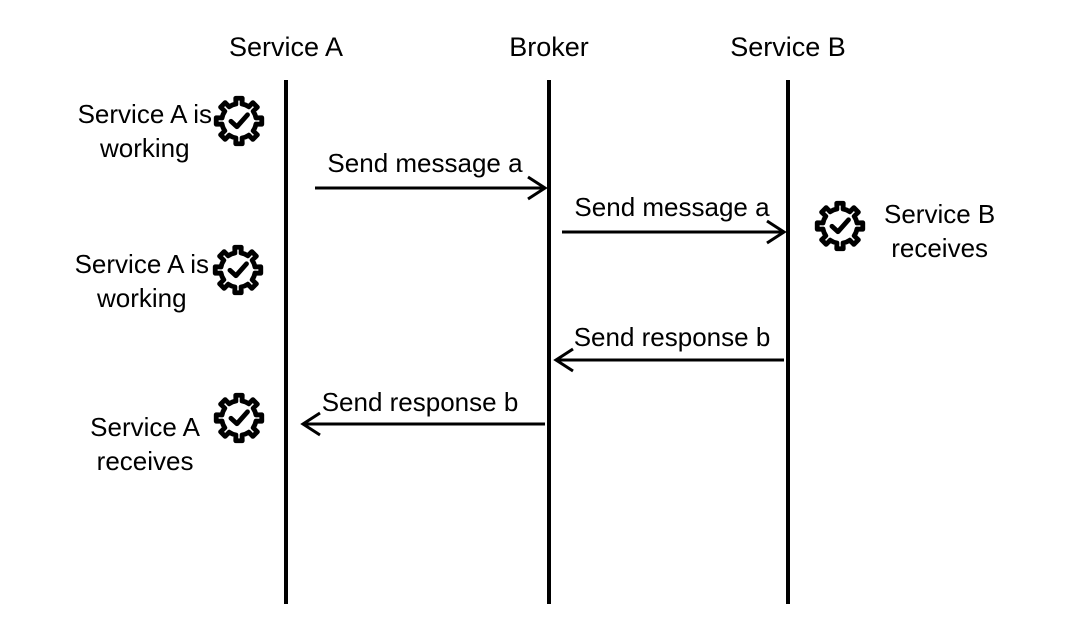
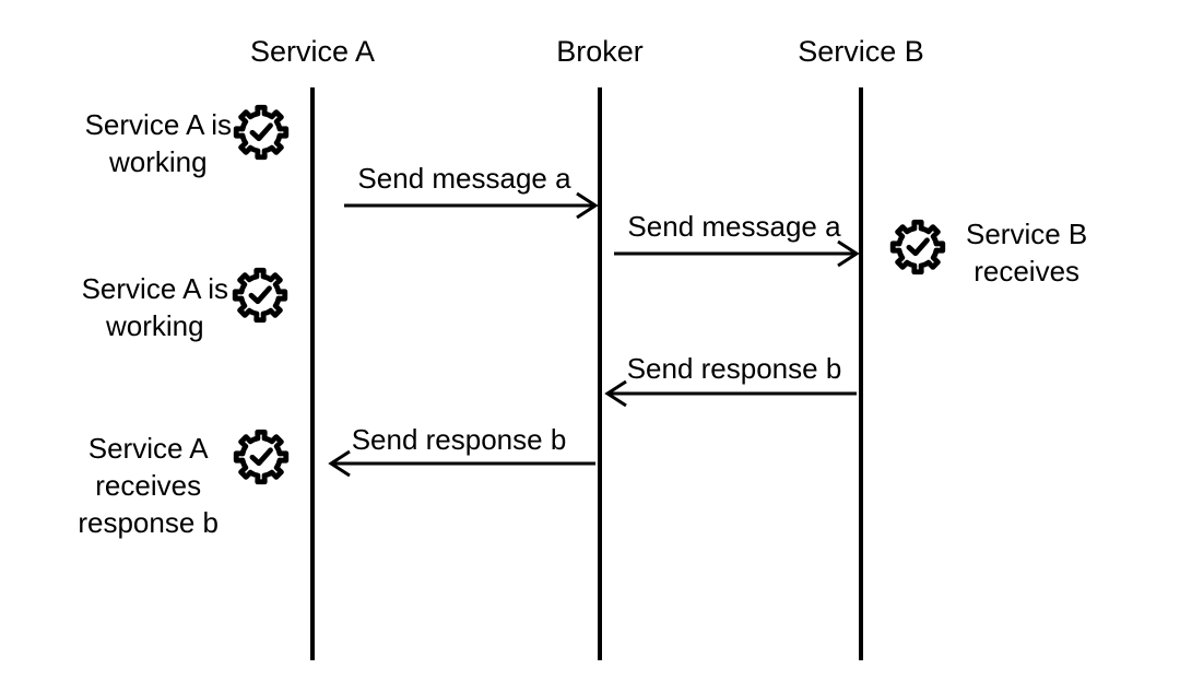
  Service A
  Broker
  Service B
  Send message a
  Send message a
  Send response b
  Send response b
  Service A is
  working
  Service B
  receives
  Service A is
  working
  Service A
  receives
+ response b
